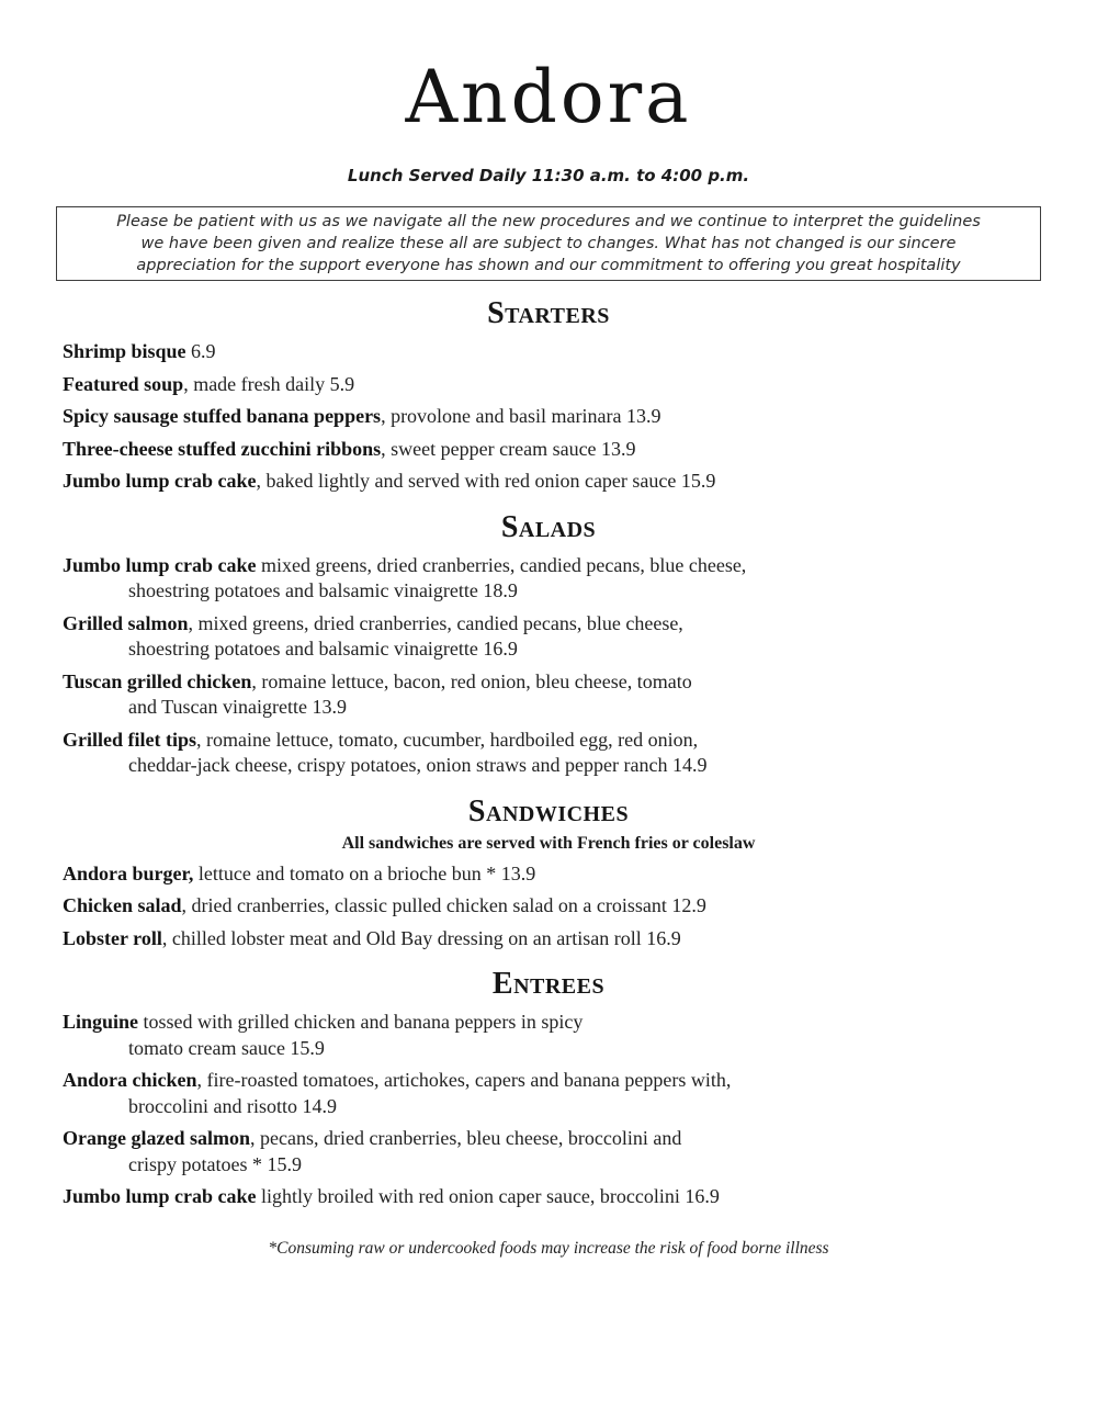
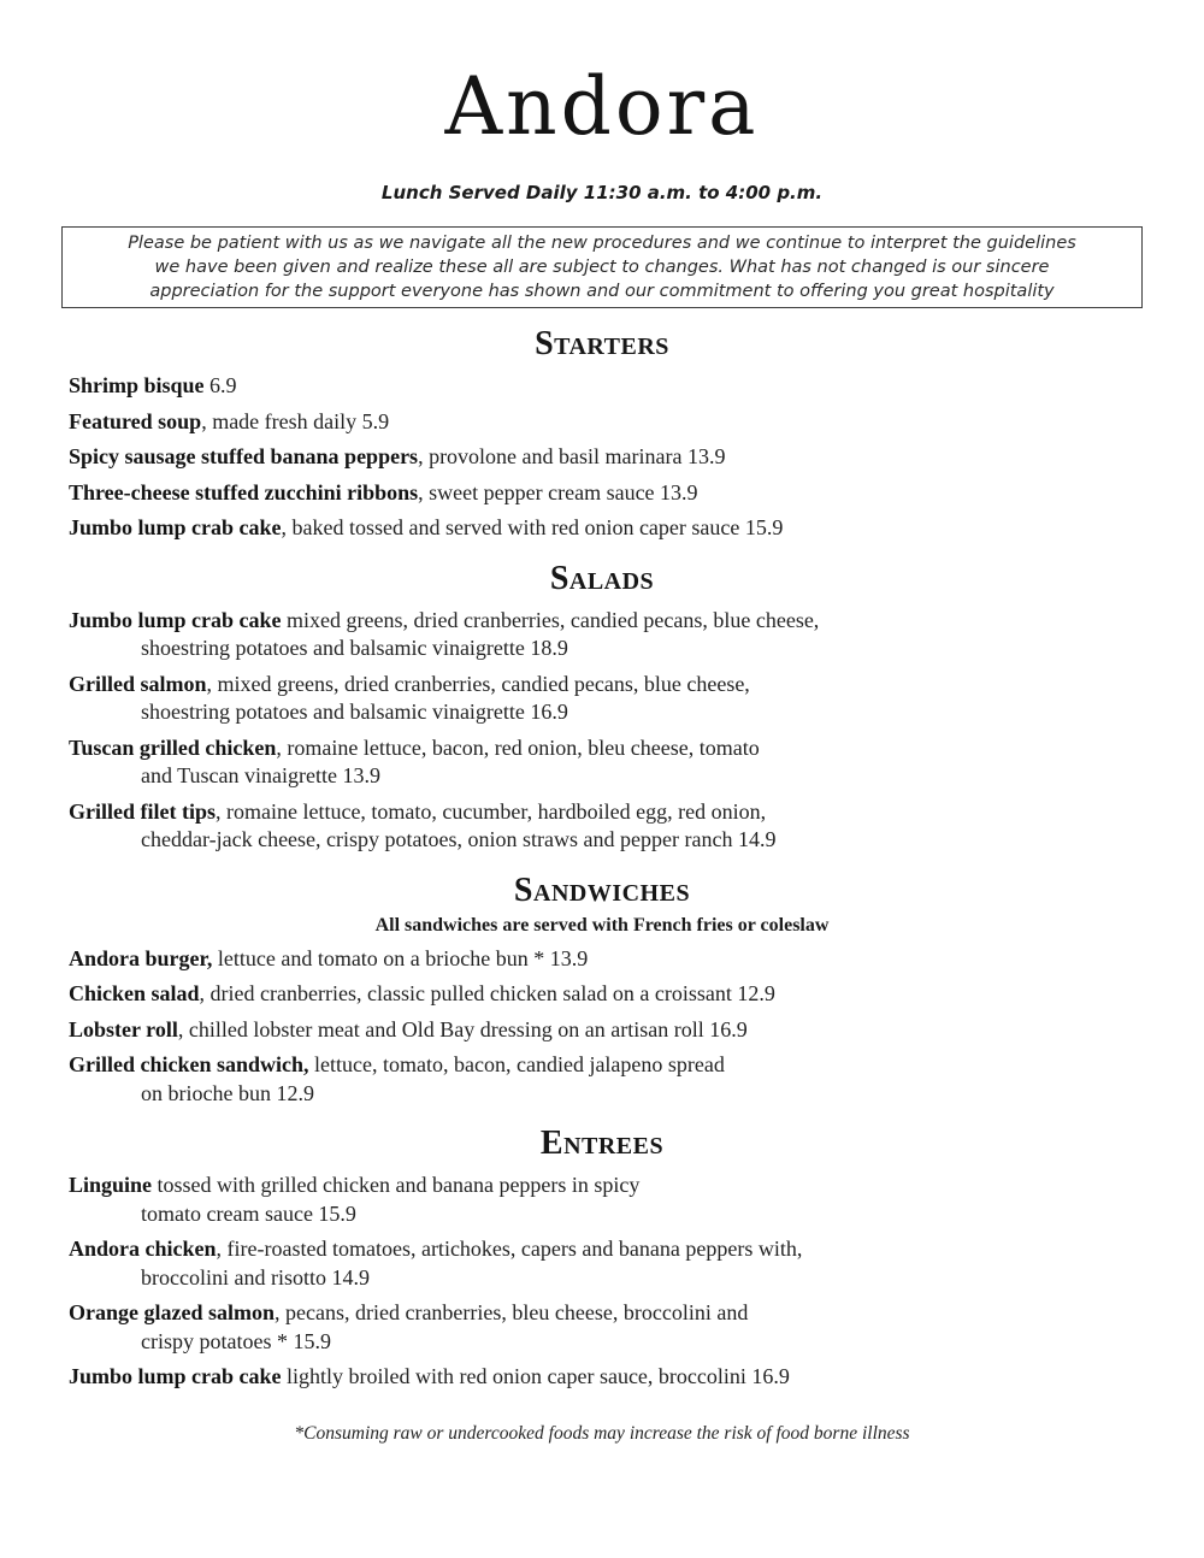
  Andora
  Lunch Served Daily 11:30 a.m. to 4:00 p.m.
  Please be patient with us as we navigate all the new procedures and we continue to interpret the guidelines
  we have been given and realize these all are subject to changes. What has not changed is our sincere
  appreciation for the support everyone has shown and our commitment to offering you great hospitality
  Starters
  Shrimp bisque 6.9
  Featured soup, made fresh daily 5.9
  Spicy sausage stuffed banana peppers, provolone and basil marinara 13.9
  Three-cheese stuffed zucchini ribbons, sweet pepper cream sauce 13.9
- Jumbo lump crab cake, baked lightly and served with red onion caper sauce 15.9
+ Jumbo lump crab cake, baked tossed and served with red onion caper sauce 15.9
  Salads
  Jumbo lump crab cake mixed greens, dried cranberries, candied pecans, blue cheese,
  shoestring potatoes and balsamic vinaigrette 18.9
  Grilled salmon, mixed greens, dried cranberries, candied pecans, blue cheese,
  shoestring potatoes and balsamic vinaigrette 16.9
  Tuscan grilled chicken, romaine lettuce, bacon, red onion, bleu cheese, tomato
  and Tuscan vinaigrette 13.9
  Grilled filet tips, romaine lettuce, tomato, cucumber, hardboiled egg, red onion,
  cheddar-jack cheese, crispy potatoes, onion straws and pepper ranch 14.9
  Sandwiches
  All sandwiches are served with French fries or coleslaw
  Andora burger, lettuce and tomato on a brioche bun * 13.9
  Chicken salad, dried cranberries, classic pulled chicken salad on a croissant 12.9
  Lobster roll, chilled lobster meat and Old Bay dressing on an artisan roll 16.9
+ Grilled chicken sandwich, lettuce, tomato, bacon, candied jalapeno spread
+ on brioche bun 12.9
  Entrees
  Linguine tossed with grilled chicken and banana peppers in spicy
  tomato cream sauce 15.9
  Andora chicken, fire-roasted tomatoes, artichokes, capers and banana peppers with,
  broccolini and risotto 14.9
  Orange glazed salmon, pecans, dried cranberries, bleu cheese, broccolini and
  crispy potatoes * 15.9
  Jumbo lump crab cake lightly broiled with red onion caper sauce, broccolini 16.9
  *Consuming raw or undercooked foods may increase the risk of food borne illness
